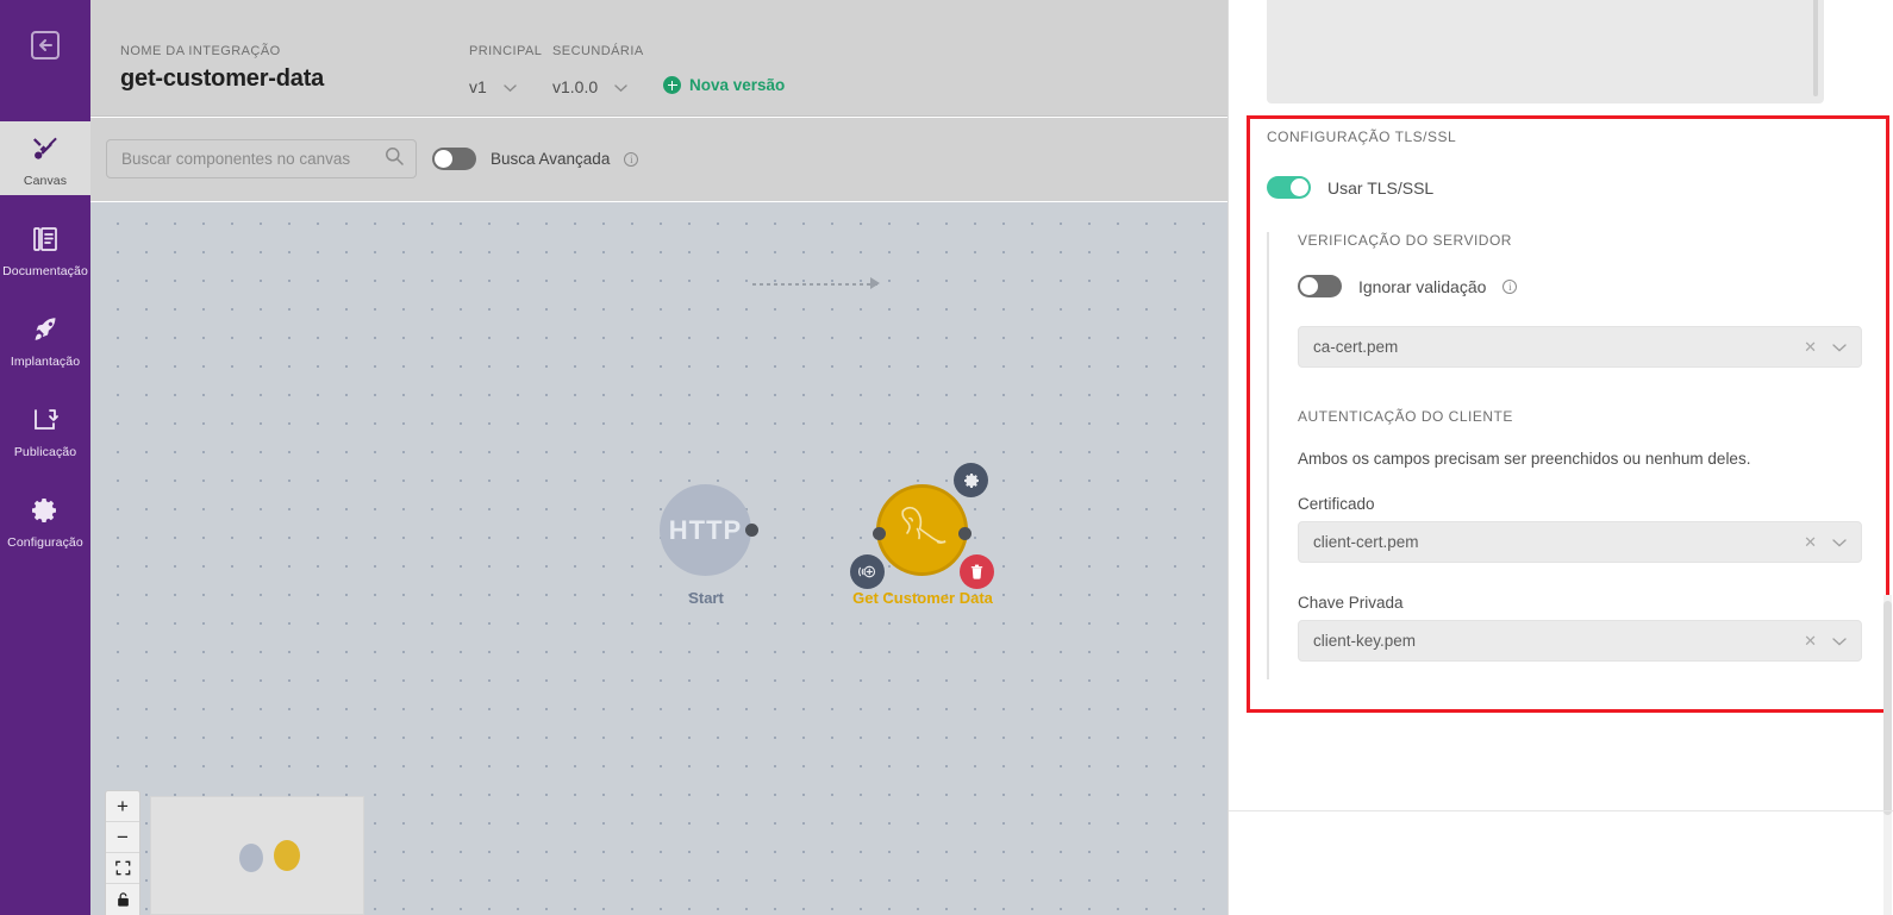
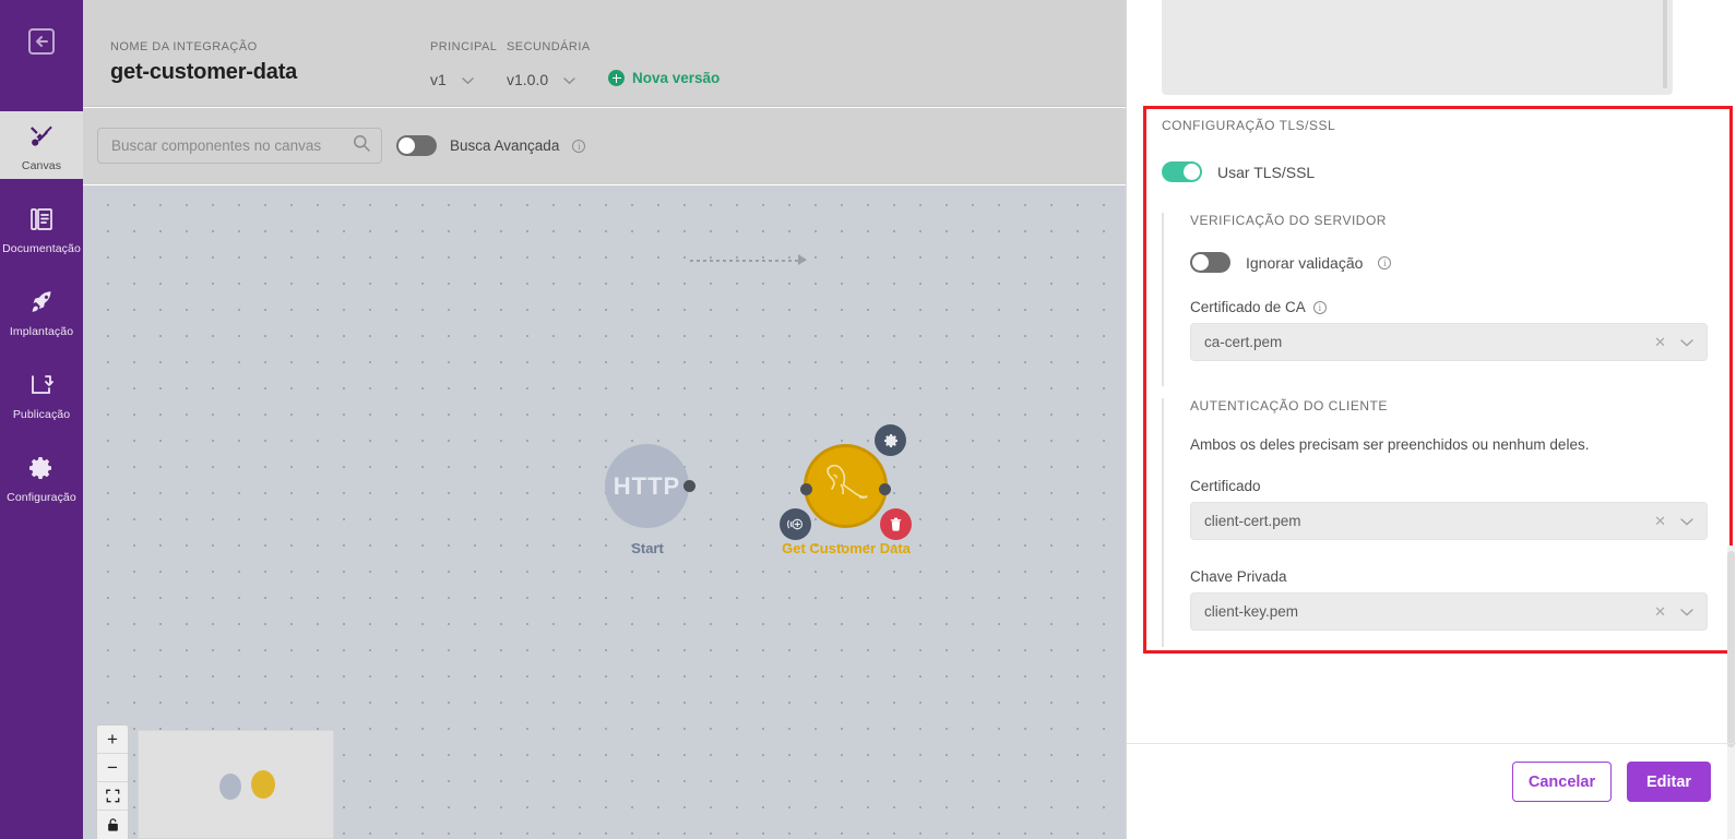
  Canvas
  Documentação
  Implantação
  Publicação
  Configuração
  NOME DA INTEGRAÇÃO
  get-customer-data
  PRINCIPAL
  v1
  SECUNDÁRIA
  v1.0.0
  Nova versão
  Buscar componentes no canvas
  Busca Avançada
  i
  HTTP
  Start
  Get Customer Data
  +
  −
  CONFIGURAÇÃO TLS/SSL
  Usar TLS/SSL
  VERIFICAÇÃO DO SERVIDOR
  Ignorar validação
  i
+ Certificado de CA i
  ca-cert.pem
  ✕
  AUTENTICAÇÃO DO CLIENTE
- Ambos os campos precisam ser preenchidos ou nenhum deles.
+ Ambos os deles precisam ser preenchidos ou nenhum deles.
  Certificado
  client-cert.pem
  ✕
  Chave Privada
  client-key.pem
  ✕
+ Cancelar
+ Editar
